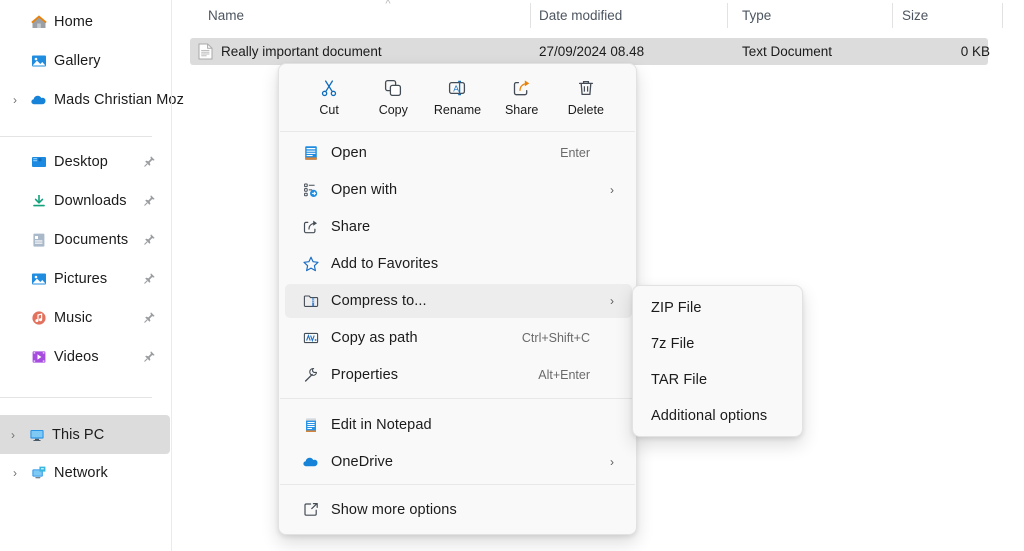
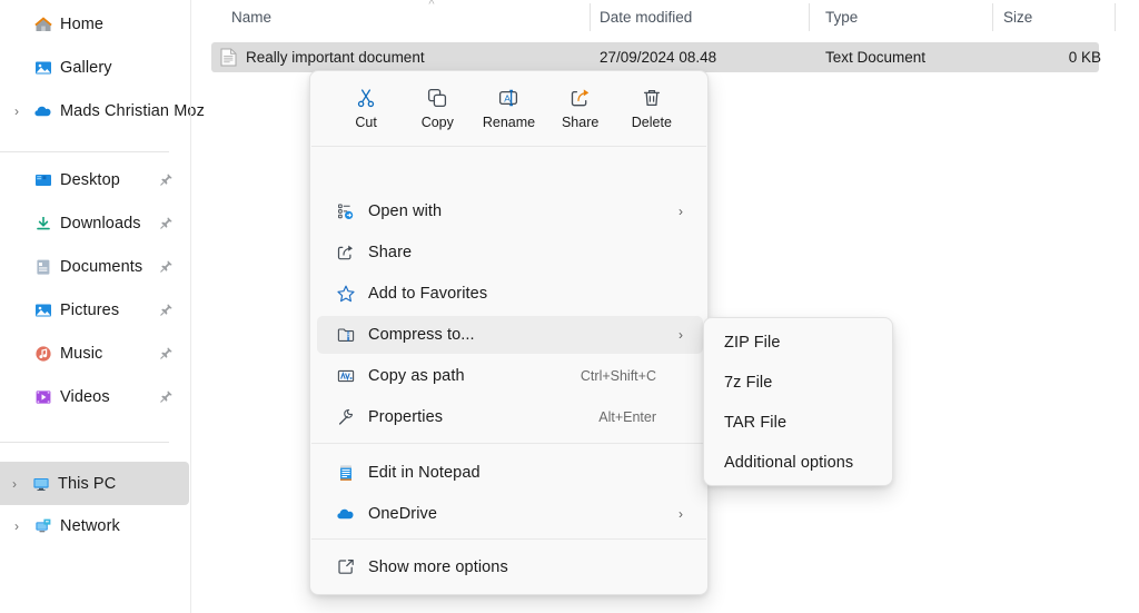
  Home
  Gallery
  ›
  Mads Christian Moz
  Desktop
  Downloads
  Documents
  Pictures
  Music
  Videos
  ›
  This PC
  ›
  Network
  ^
  Name
  Date modified
  Type
  Size
  Really important document
  27/09/2024 08.48
  Text Document
  0 KB
  Cut
  Copy
  A
  Rename
  Share
  Delete
- Open
- Enter
  Open with
  ›
  Share
  Add to Favorites
  Compress to...
  ›
  Copy as path
  Ctrl+Shift+C
  Properties
  Alt+Enter
  Edit in Notepad
  OneDrive
  ›
  Show more options
  ZIP File
  7z File
  TAR File
  Additional options
